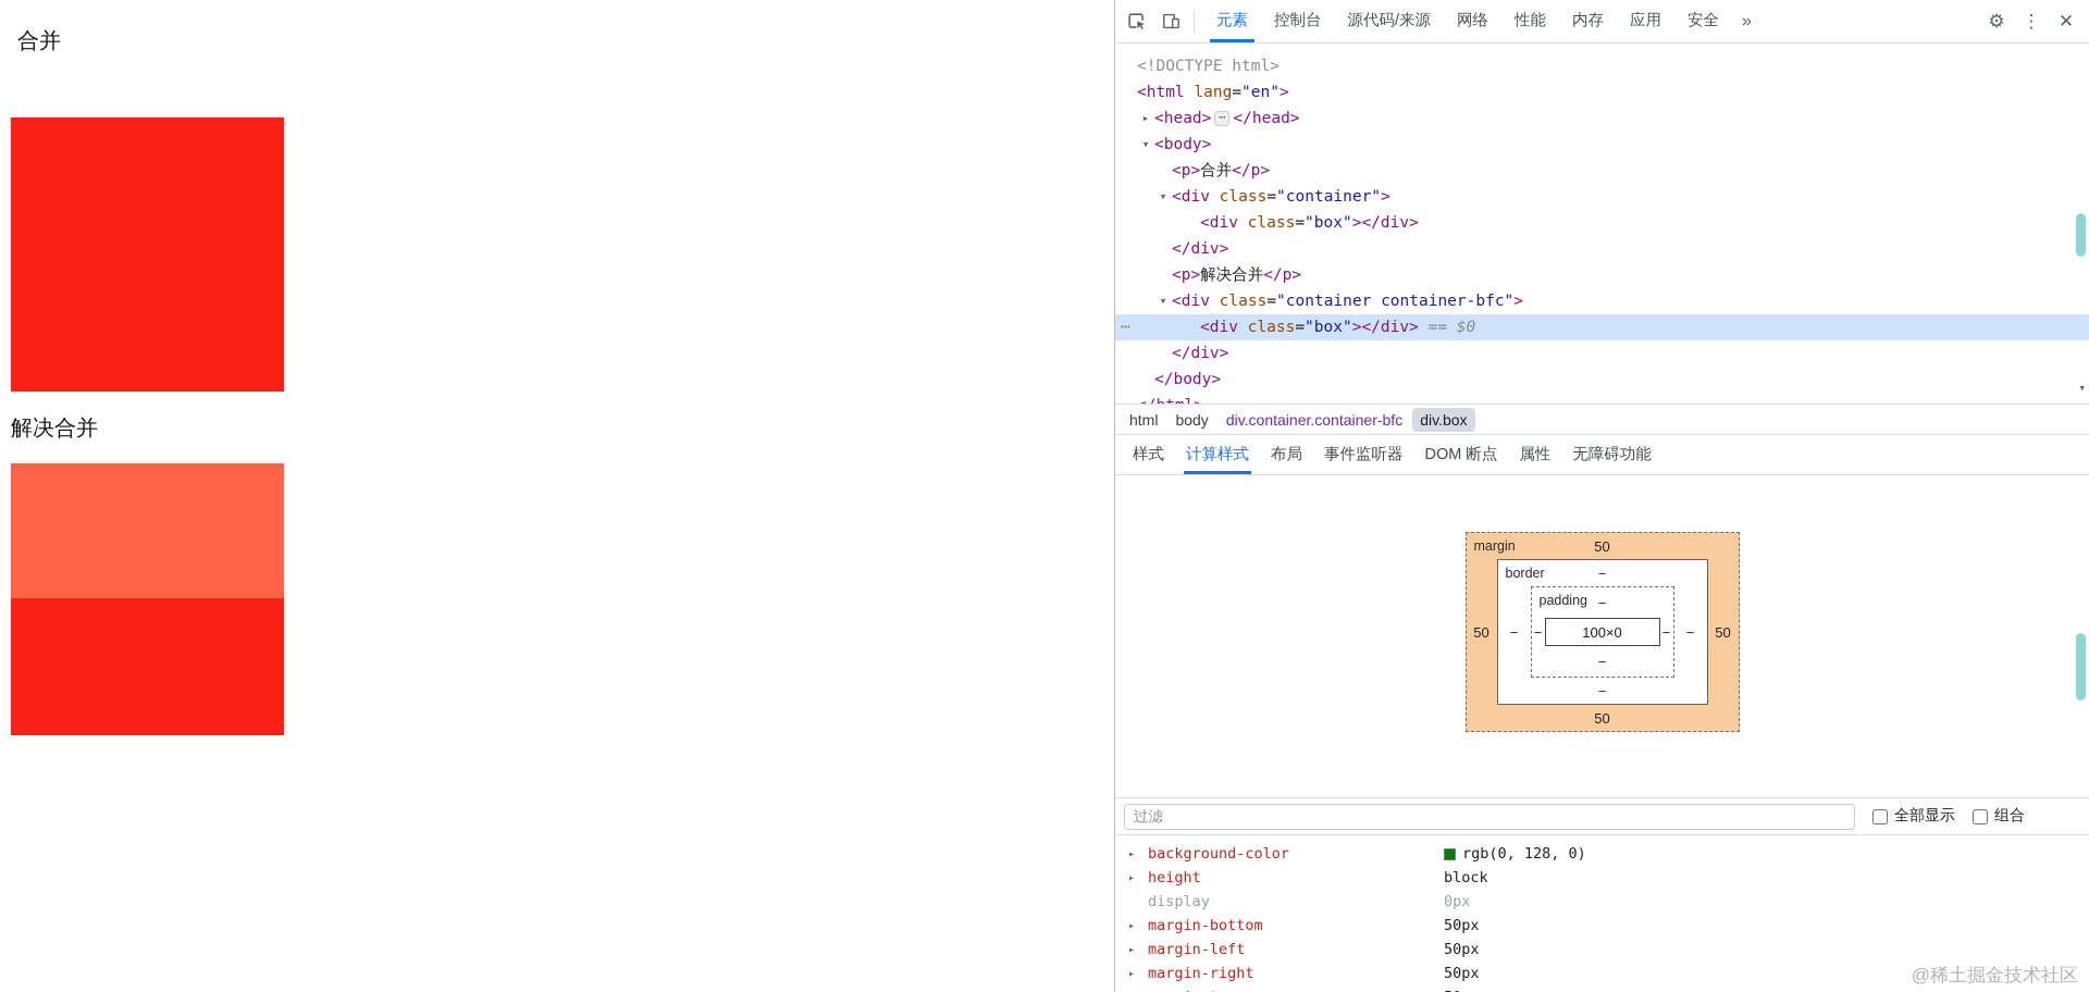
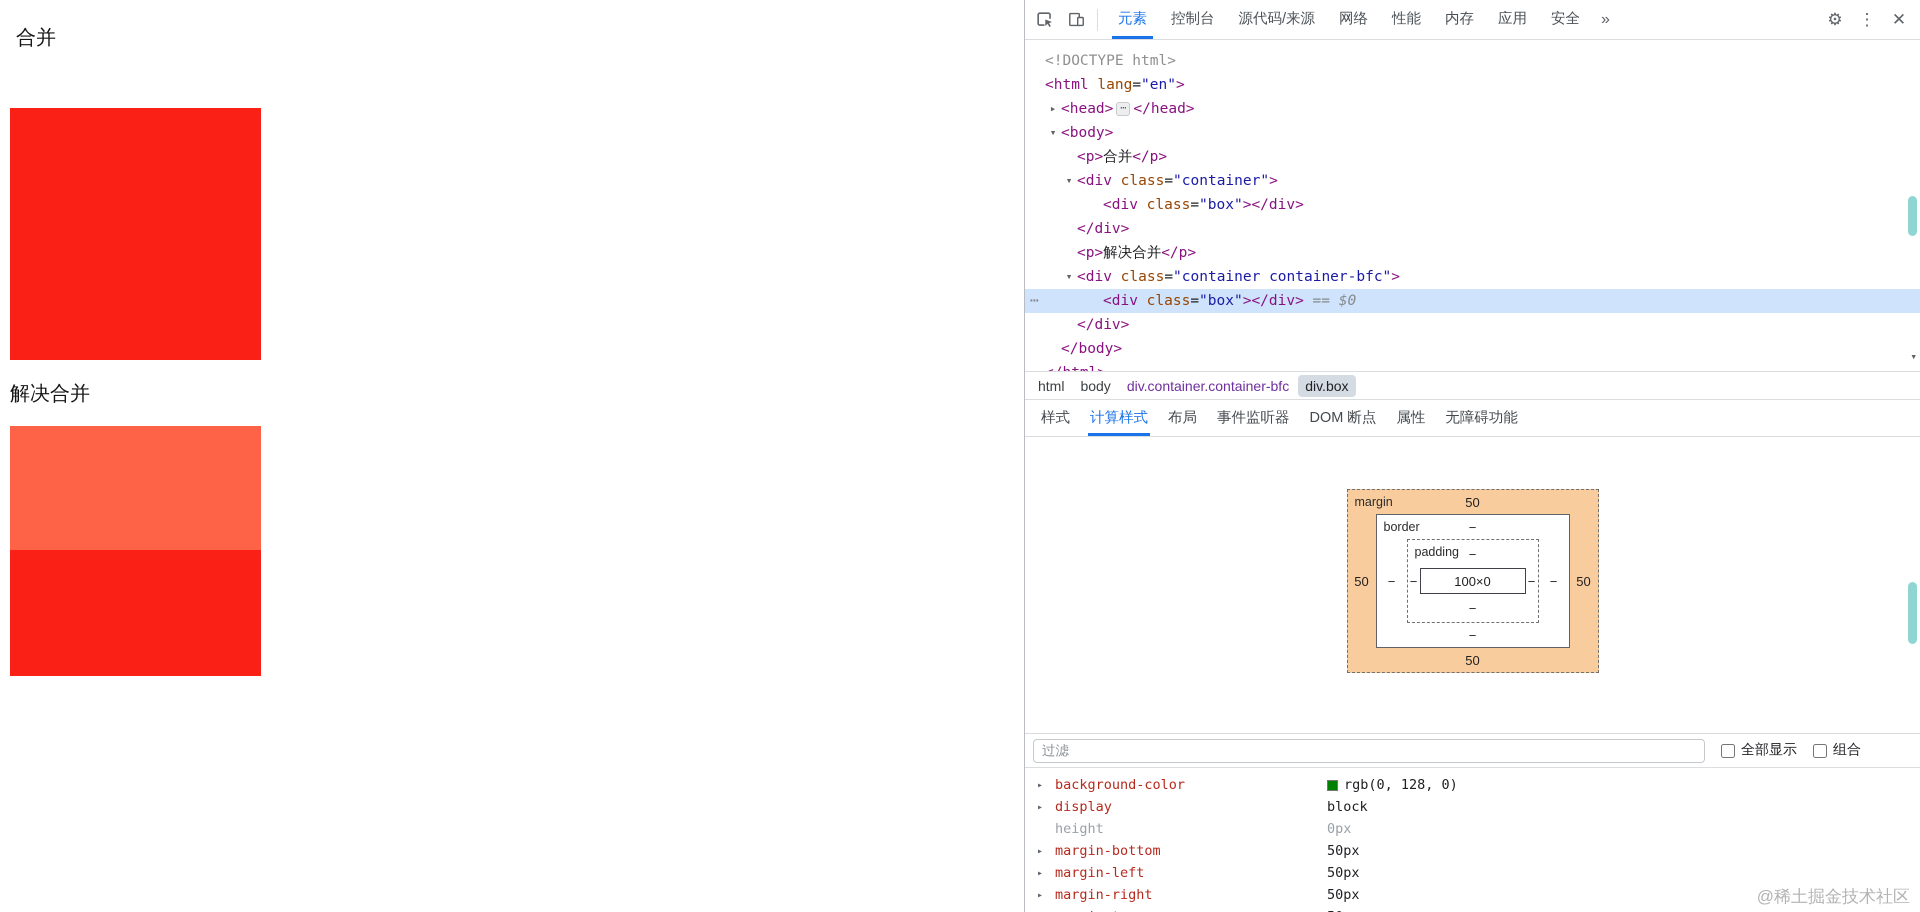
  合并
  解决合并
  元素
  控制台
  源代码/来源
  网络
  性能
  内存
  应用
  安全
  »
  ⚙
  ⋮
  ✕
  <!DOCTYPE html>
  <html lang="en">
  <head> ⋯ </head>
  <body>
  <p>合并</p>
  <div class="container">
  <div class="box"></div>
  </div>
  <p>解决合并</p>
  <div class="container container-bfc">
  ⋯
  <div class="box"></div> == $0
  </div>
  </body>
  ▾
  html
  body
  div.container.container-bfc
  div.box
  样式
  计算样式
  布局
  事件监听器
  DOM 断点
  属性
  无障碍功能
  margin
  50
  50
  border
  −
  −
  padding
  −
  −
  100×0
  −
  −
  −
  −
  50
  50
  过滤
  全部显示
  组合
  background-color
  rgb(0, 128, 0)
- height
+ display
  block
- display
+ height
  0px
  margin-bottom
  50px
  margin-left
  50px
  margin-right
  50px
  @稀土掘金技术社区
